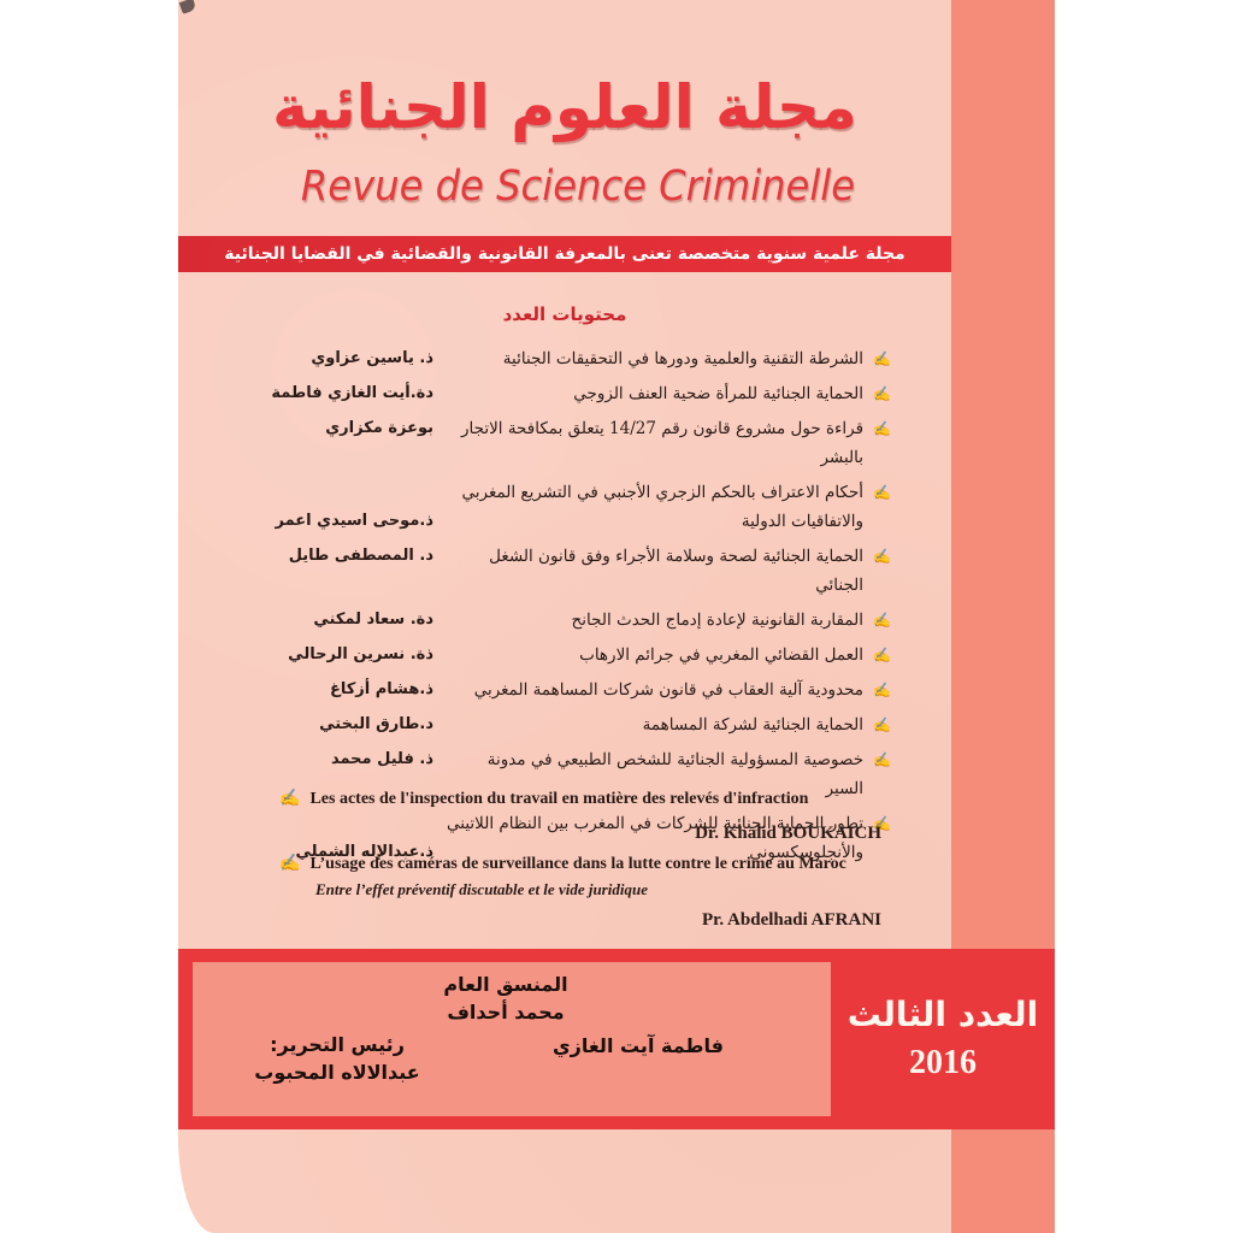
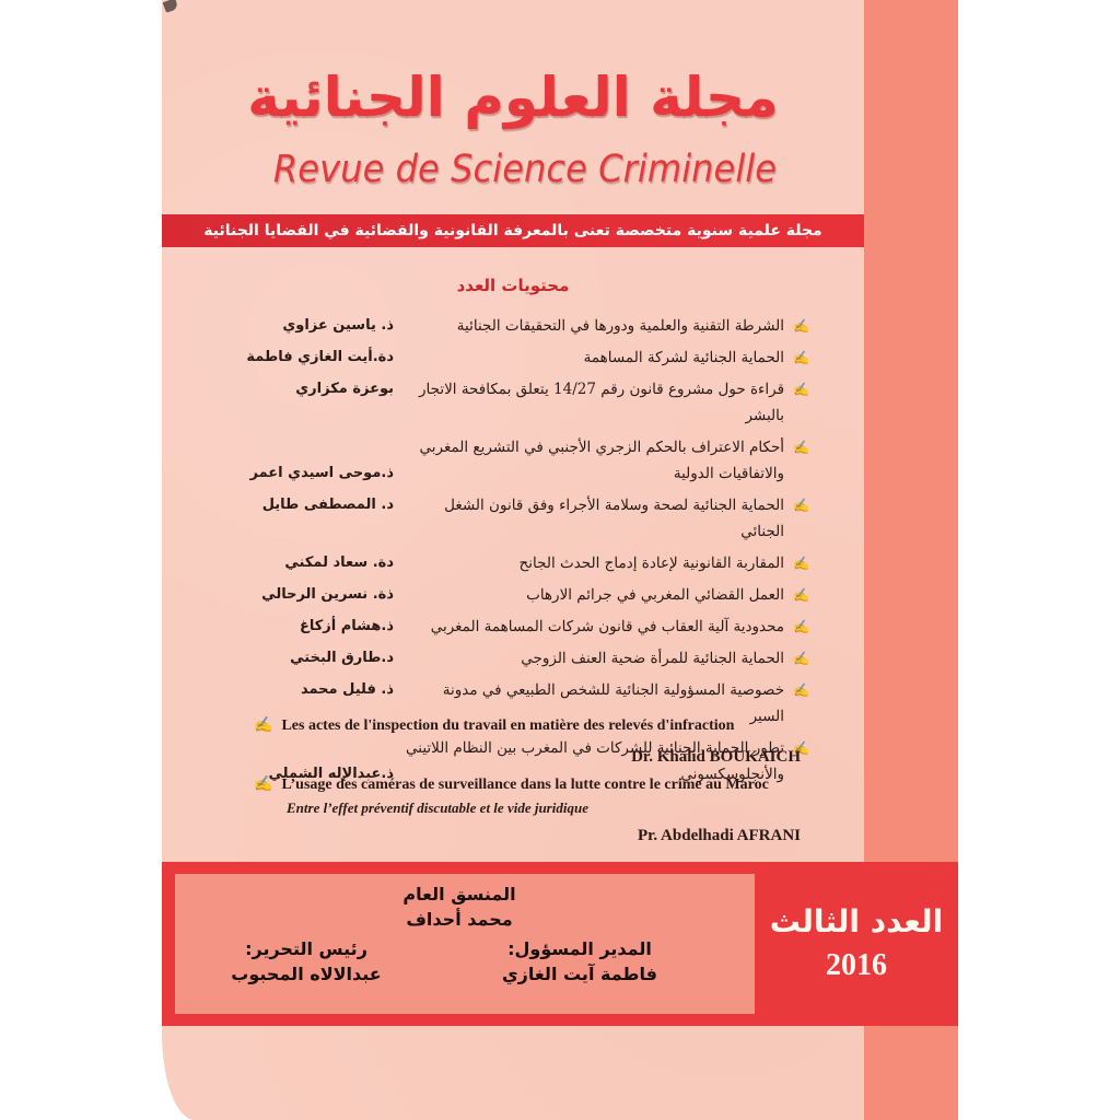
  مجلة العلوم الجنائية
  Revue de Science Criminelle
  مجلة علمية سنوية متخصصة تعنى بالمعرفة القانونية والقضائية في القضايا الجنائية
  محتويات العدد
  ✍
  الشرطة التقنية والعلمية ودورها في التحقيقات الجنائية
  ذ. ياسين عزاوي
  ✍
- الحماية الجنائية للمرأة ضحية العنف الزوجي
+ الحماية الجنائية لشركة المساهمة
  دة.أيت الغازي فاطمة
  ✍
  قراءة حول مشروع قانون رقم 14/27 يتعلق بمكافحة الاتجار بالبشر
  بوعزة مكزاري
  ✍
  أحكام الاعتراف بالحكم الزجري الأجنبي في التشريع المغربي
  والاتفاقيات الدولية
  ذ.موحى اسيدي اعمر
  ✍
  الحماية الجنائية لصحة وسلامة الأجراء وفق قانون الشغل الجنائي
  د. المصطفى طايل
  ✍
  المقاربة القانونية لإعادة إدماج الحدث الجانح
  دة. سعاد لمكني
  ✍
  العمل القضائي المغربي في جرائم الارهاب
  ذة. نسرين الرحالي
  ✍
  محدودية آلية العقاب في قانون شركات المساهمة المغربي
  ذ.هشام أزكاغ
  ✍
- الحماية الجنائية لشركة المساهمة
+ الحماية الجنائية للمرأة ضحية العنف الزوجي
  د.طارق البختي
  ✍
  خصوصية المسؤولية الجنائية للشخص الطبيعي في مدونة السير
  ذ. فليل محمد
  ✍
  تطور الحماية الجنائية للشركات في المغرب بين النظام اللاتيني
  والأنجلوسكسوني
  ذ.عبدالإله الشملي
  ✍
  Les actes de l'inspection du travail en matière des relevés d'infraction
  Dr. Khalid BOUKAICH
  ✍
  L’usage des caméras de surveillance dans la lutte contre le crime au Maroc
  Entre l’effet préventif discutable et le vide juridique
  Pr. Abdelhadi AFRANI
  المنسق العام
  محمد أحداف
+ المدير المسؤول:
  فاطمة آيت الغازي
  رئيس التحرير:
  عبدالالاه المحبوب
  العدد الثالث
  2016
